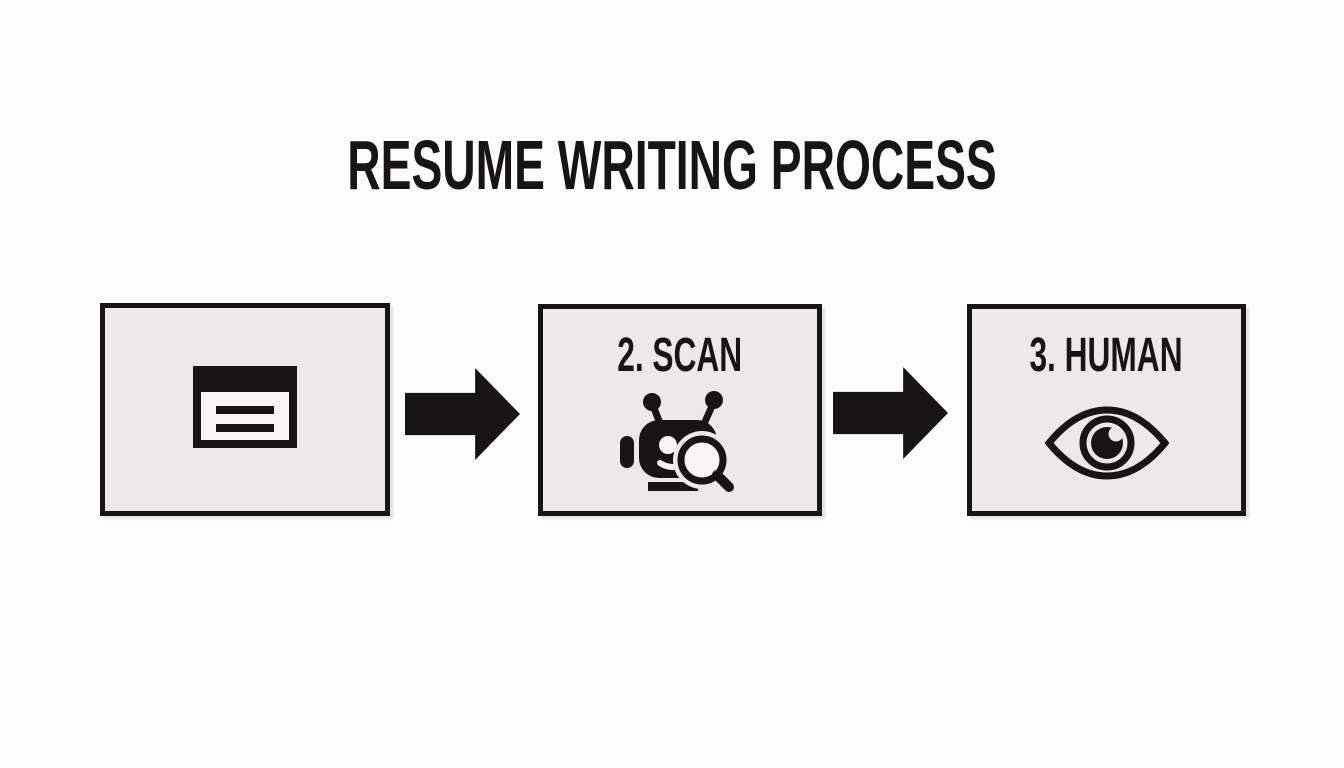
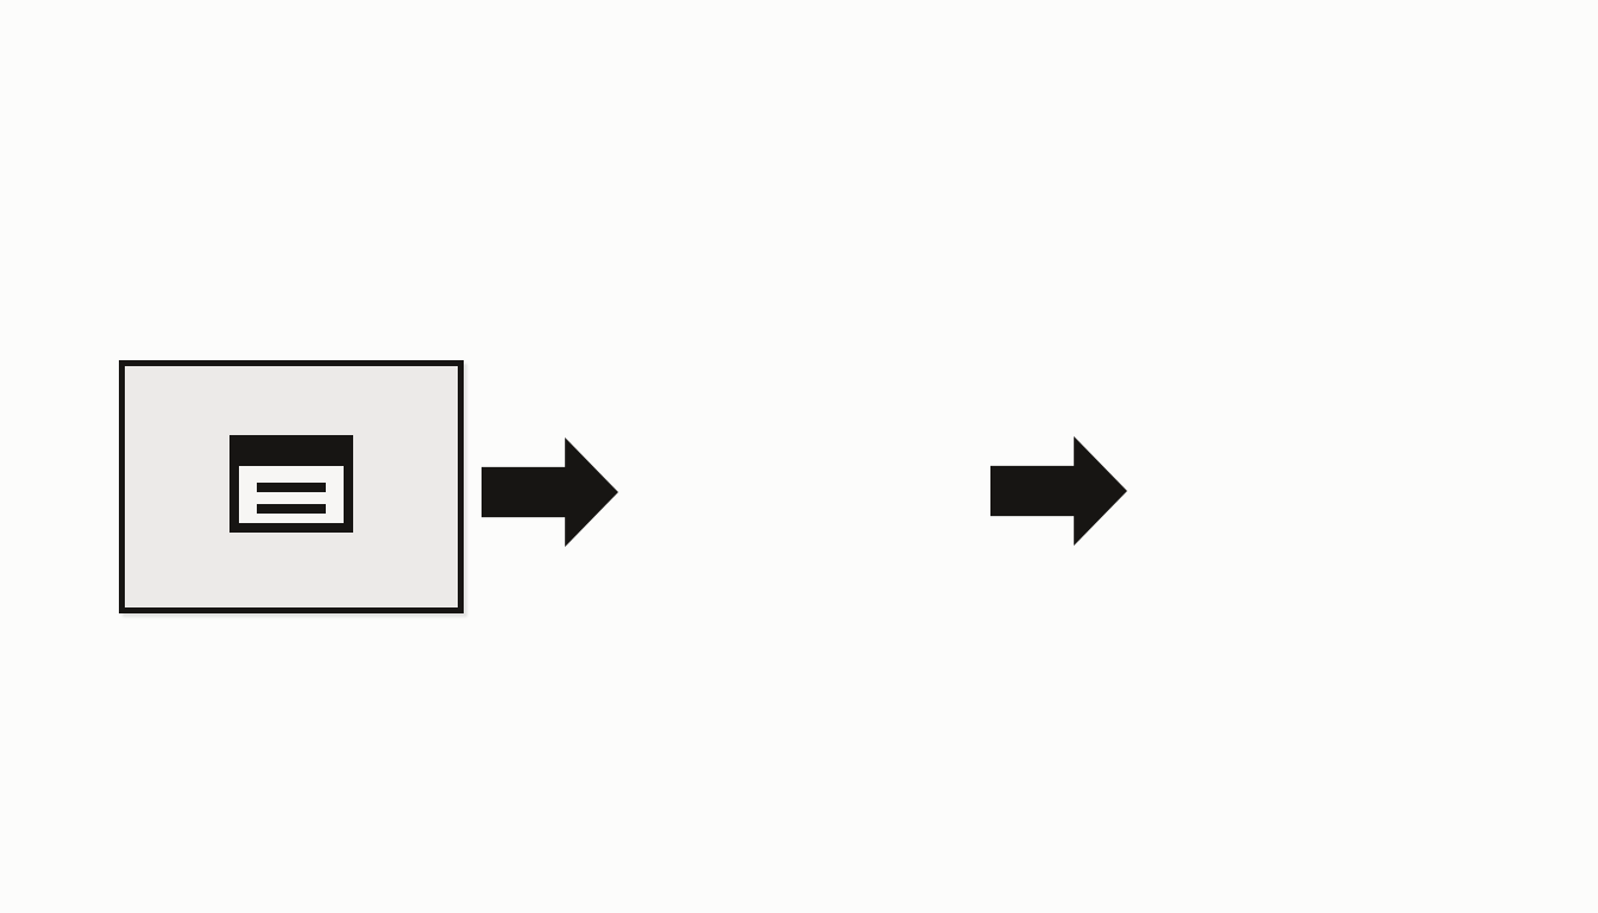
- RESUME WRITING PROCESS
- 2. SCAN
- 3. HUMAN
